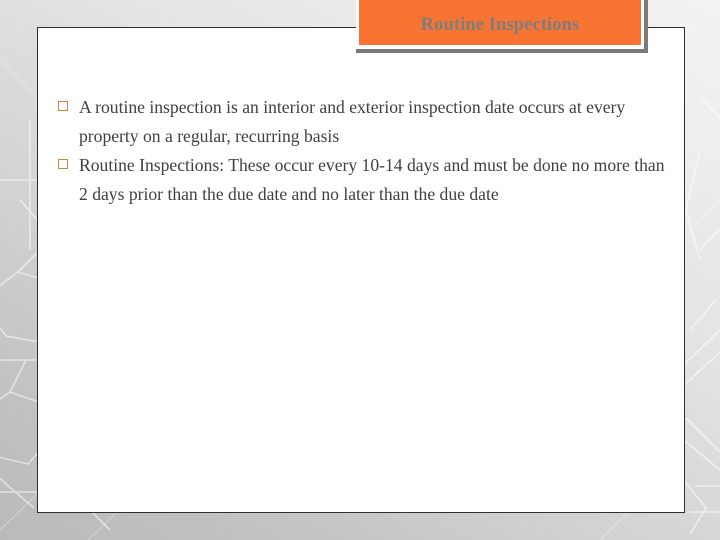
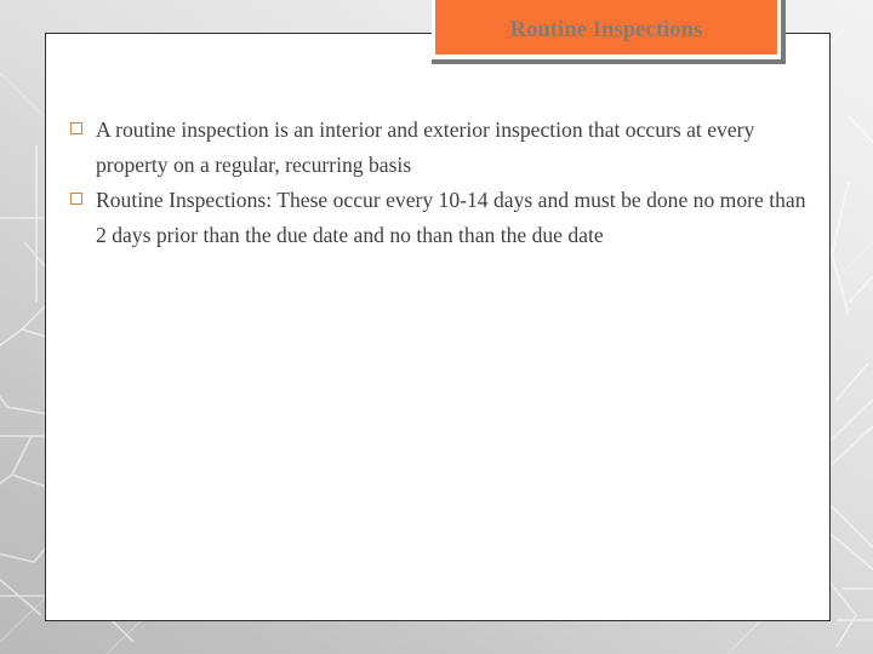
- A routine inspection is an interior and exterior inspection date occurs at every property on a regular, recurring basis
+ A routine inspection is an interior and exterior inspection that occurs at every property on a regular, recurring basis
- Routine Inspections: These occur every 10-14 days and must be done no more than 2 days prior than the due date and no later than the due date
+ Routine Inspections: These occur every 10-14 days and must be done no more than 2 days prior than the due date and no than than the due date
  Routine Inspections
